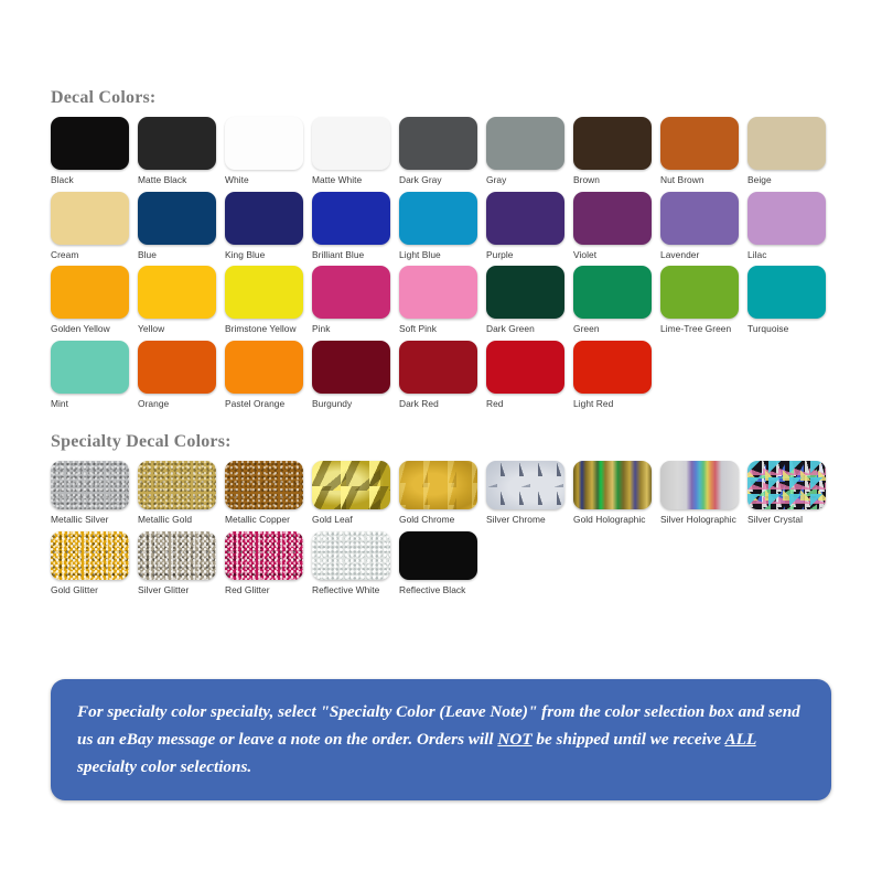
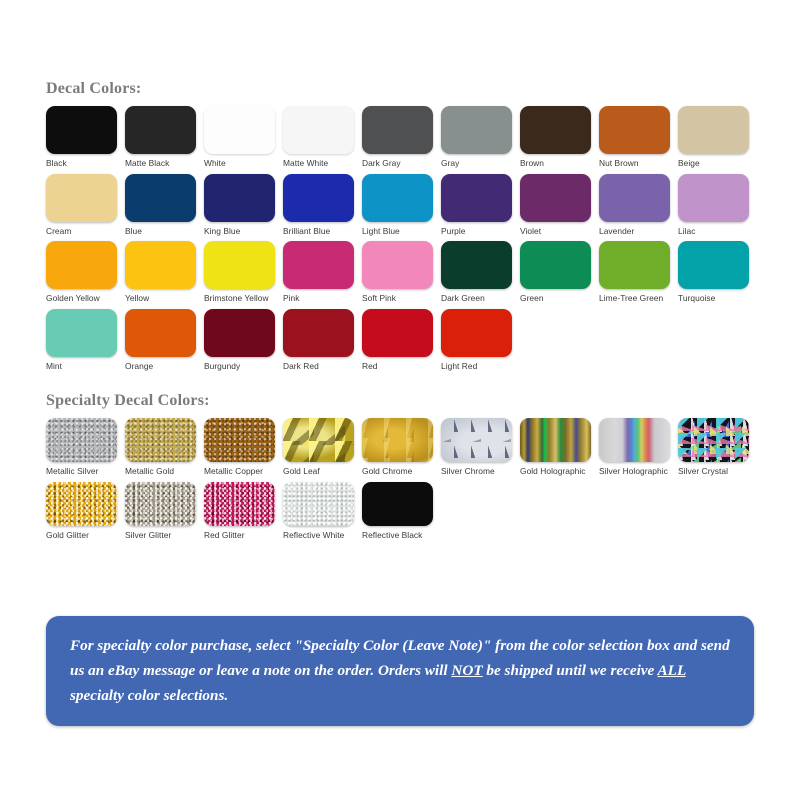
  Decal Colors:
  Black
  Matte Black
  White
  Matte White
  Dark Gray
  Gray
  Brown
  Nut Brown
  Beige
  Cream
  Blue
  King Blue
  Brilliant Blue
  Light Blue
  Purple
  Violet
  Lavender
  Lilac
  Golden Yellow
  Yellow
  Brimstone Yellow
  Pink
  Soft Pink
  Dark Green
  Green
  Lime-Tree Green
  Turquoise
  Mint
  Orange
- Pastel Orange
  Burgundy
  Dark Red
  Red
  Light Red
  Specialty Decal Colors:
  Metallic Silver
  Metallic Gold
  Metallic Copper
  Gold Leaf
  Gold Chrome
  Silver Chrome
  Gold Holographic
  Silver Holographic
  Silver Crystal
  Gold Glitter
  Silver Glitter
  Red Glitter
  Reflective White
  Reflective Black
- For specialty color specialty, select "Specialty Color (Leave Note)" from the color selection box and send us an eBay message or leave a note on the order. Orders will NOT be shipped until we receive ALL specialty color selections.
+ For specialty color purchase, select "Specialty Color (Leave Note)" from the color selection box and send us an eBay message or leave a note on the order. Orders will NOT be shipped until we receive ALL specialty color selections.
